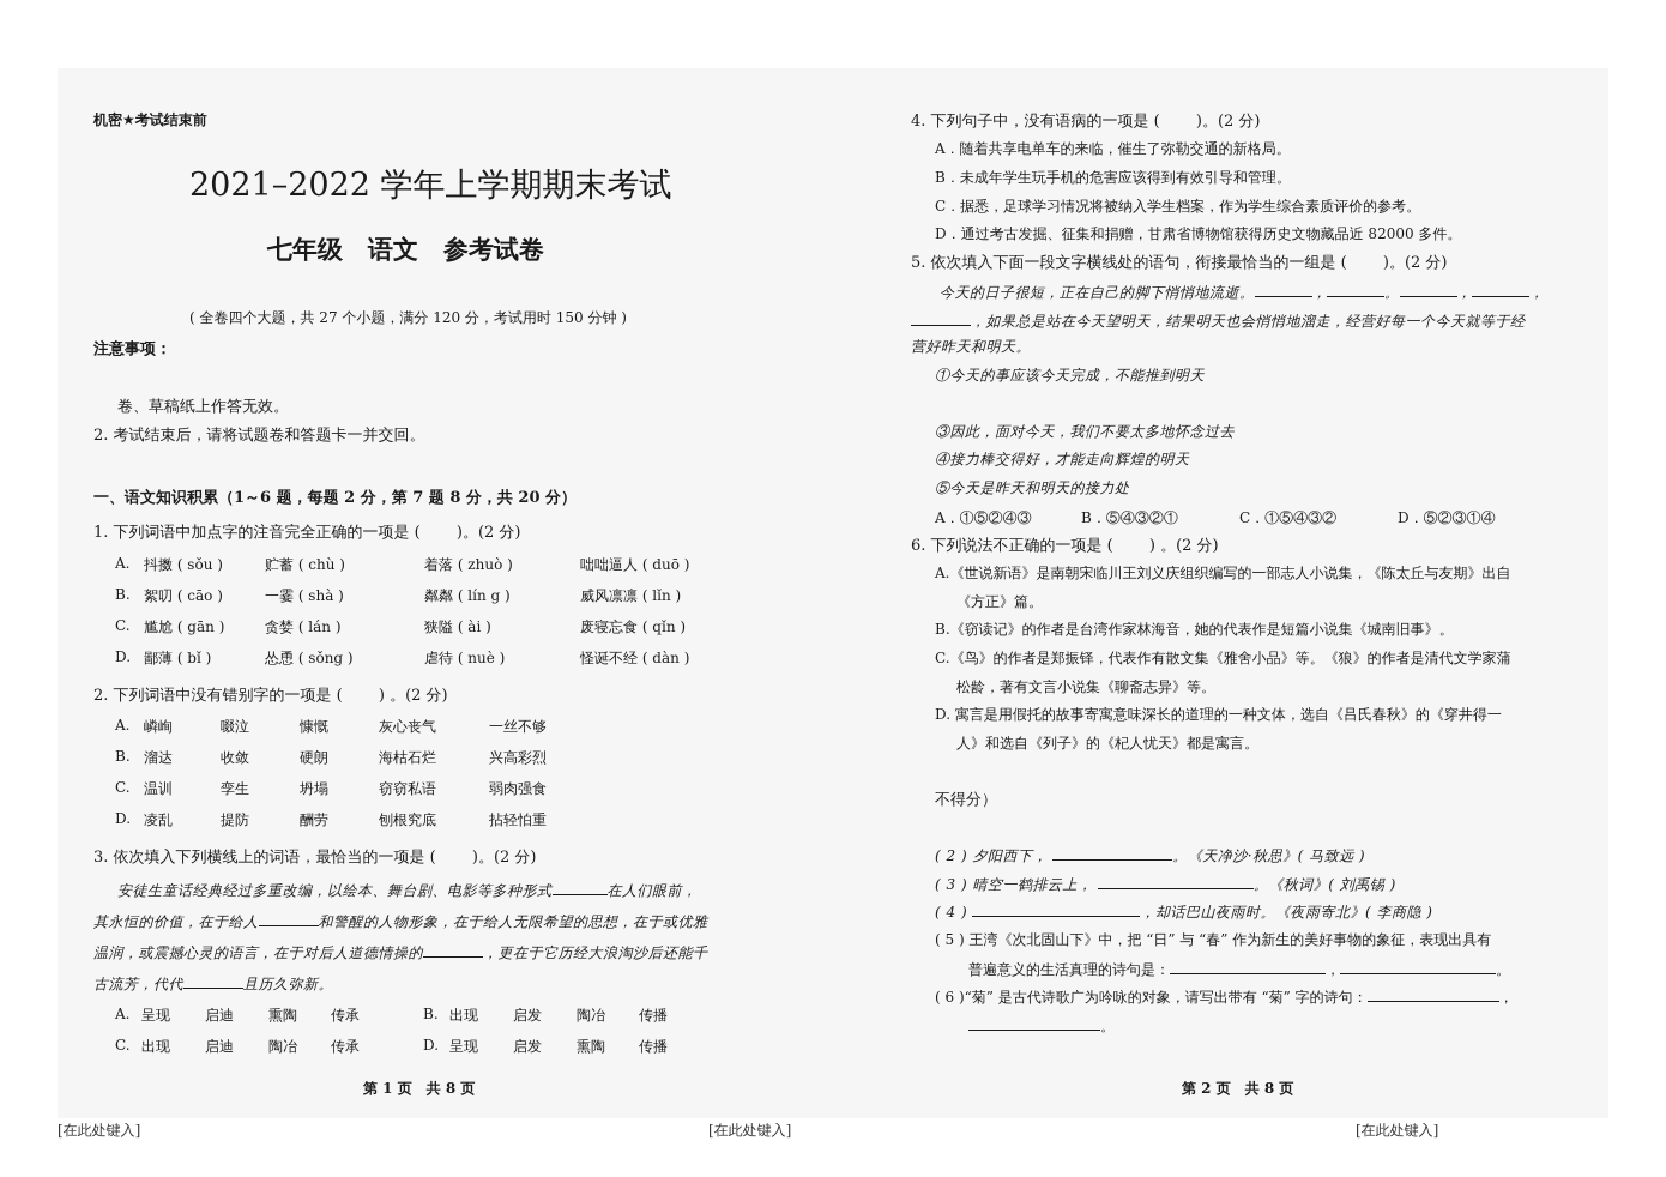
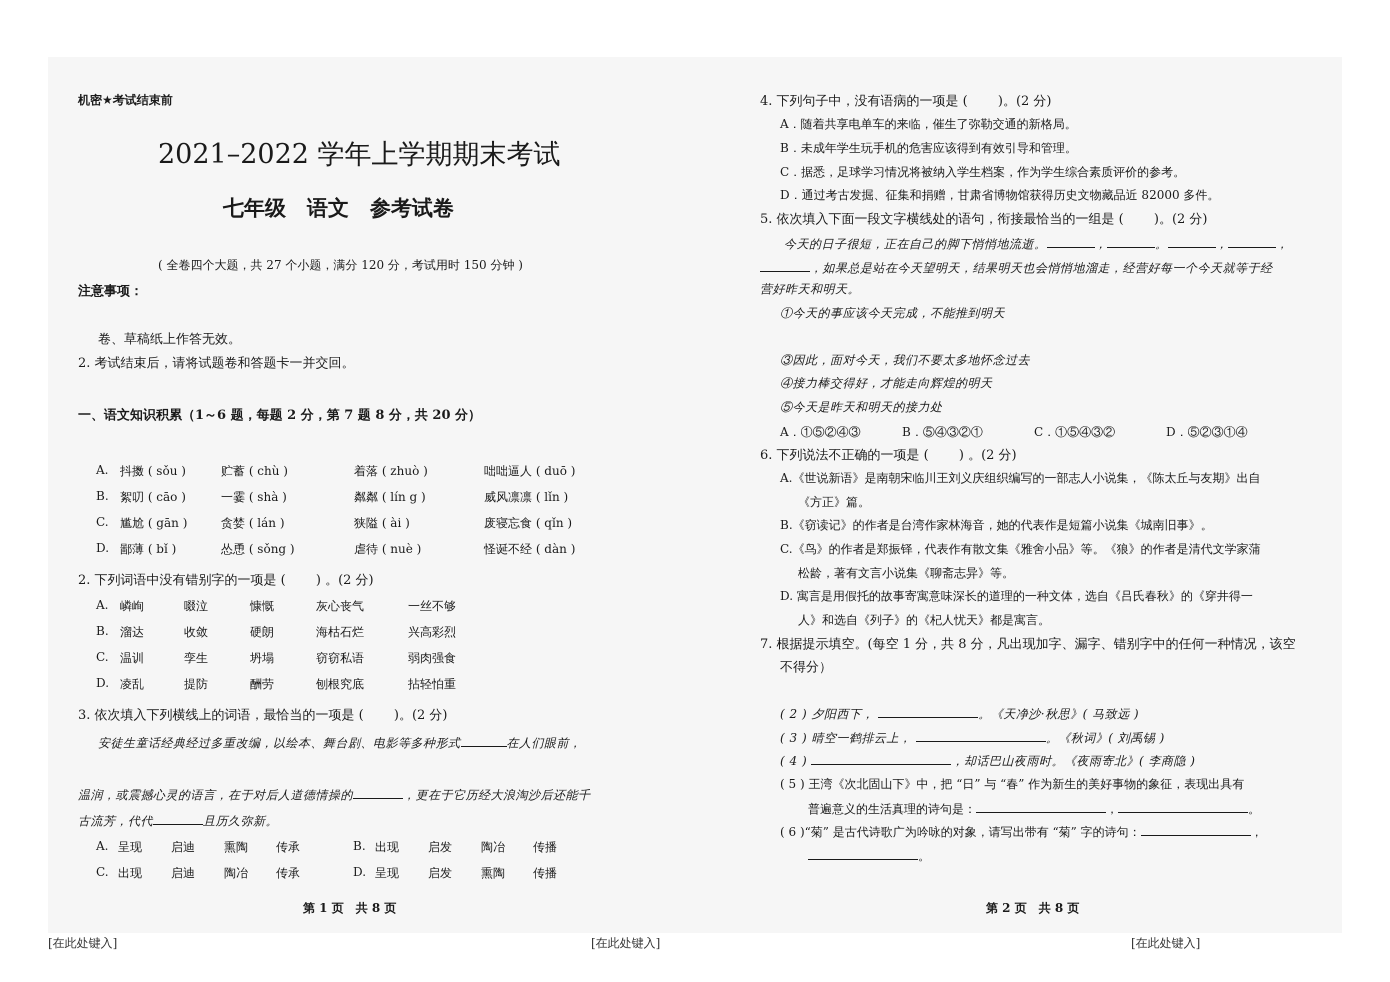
  机密★考试结束前
  2021–2022 学年上学期期末考试
  七年级 语文 参考试卷
  ( 全卷四个大题，共 27 个小题，满分 120 分，考试用时 150 分钟 )
  注意事项：
  卷、草稿纸上作答无效。
  2. 考试结束后，请将试题卷和答题卡一并交回。
  一、语文知识积累（1～6 题，每题 2 分，第 7 题 8 分，共 20 分）
- 1. 下列词语中加点字的注音完全正确的一项是 ( )。(2 分)
  A.
  抖擞 ( sǒu )
  贮蓄 ( chù )
  着落 ( zhuò )
  咄咄逼人 ( duō )
  B.
  絮叨 ( cāo )
  一霎 ( shà )
  粼粼 ( lín g )
  威风凛凛 ( lǐn )
  C.
  尴尬 ( gān )
  贪婪 ( lán )
  狭隘 ( ài )
  废寝忘食 ( qǐn )
  D.
  鄙薄 ( bǐ )
  怂恿 ( sǒng )
  虐待 ( nuè )
  怪诞不经 ( dàn )
  2. 下列词语中没有错别字的一项是 ( ) 。(2 分)
  A.
  嶙峋
  啜泣
  慷慨
  灰心丧气
  一丝不够
  B.
  溜达
  收敛
  硬朗
  海枯石烂
  兴高彩烈
  C.
  温训
  孪生
  坍塌
  窃窃私语
  弱肉强食
  D.
  凌乱
  提防
  酬劳
  刨根究底
  拈轻怕重
  3. 依次填入下列横线上的词语，最恰当的一项是 ( )。(2 分)
  安徒生童话经典经过多重改编，以绘本、舞台剧、电影等多种形式 在人们眼前，
- 其永恒的价值，在于给人 和警醒的人物形象，在于给人无限希望的思想，在于或优雅
  温润，或震撼心灵的语言，在于对后人道德情操的 ，更在于它历经大浪淘沙后还能千
  古流芳，代代 且历久弥新。
  A.
  呈现
  启迪
  熏陶
  传承
  B.
  出现
  启发
  陶冶
  传播
  C.
  出现
  启迪
  陶冶
  传承
  D.
  呈现
  启发
  熏陶
  传播
  第 1 页 共 8 页
  4. 下列句子中，没有语病的一项是 ( )。(2 分)
  A．随着共享电单车的来临，催生了弥勒交通的新格局。
  B．未成年学生玩手机的危害应该得到有效引导和管理。
  C．据悉，足球学习情况将被纳入学生档案，作为学生综合素质评价的参考。
  D．通过考古发掘、征集和捐赠，甘肃省博物馆获得历史文物藏品近 82000 多件。
  5. 依次填入下面一段文字横线处的语句，衔接最恰当的一组是 ( )。(2 分)
  今天的日子很短，正在自己的脚下悄悄地流逝。 ， 。 ， ，
  ，如果总是站在今天望明天，结果明天也会悄悄地溜走，经营好每一个今天就等于经
  营好昨天和明天。
  ①今天的事应该今天完成，不能推到明天
  ③因此，面对今天，我们不要太多地怀念过去
  ④接力棒交得好，才能走向辉煌的明天
  ⑤今天是昨天和明天的接力处
  A．①⑤②④③
  B．⑤④③②①
  C．①⑤④③②
  D．⑤②③①④
  6. 下列说法不正确的一项是 ( ) 。(2 分)
  A.《世说新语》是南朝宋临川王刘义庆组织编写的一部志人小说集，《陈太丘与友期》出自
  《方正》篇。
  B.《窃读记》的作者是台湾作家林海音，她的代表作是短篇小说集《城南旧事》。
  C.《鸟》的作者是郑振铎，代表作有散文集《雅舍小品》等。《狼》的作者是清代文学家蒲
  松龄，著有文言小说集《聊斋志异》等。
  D. 寓言是用假托的故事寄寓意味深长的道理的一种文体，选自《吕氏春秋》的《穿井得一
  人》和选自《列子》的《杞人忧天》都是寓言。
+ 7. 根据提示填空。(每空 1 分，共 8 分，凡出现加字、漏字、错别字中的任何一种情况，该空
  不得分）
  ( 2 ) 夕阳西下， 。《天净沙·秋思》( 马致远 )
  ( 3 ) 晴空一鹤排云上， 。《秋词》( 刘禹锡 )
  ( 4 ) ，却话巴山夜雨时。《夜雨寄北》( 李商隐 )
  ( 5 ) 王湾《次北固山下》中，把 “日” 与 “春” 作为新生的美好事物的象征，表现出具有
  普遍意义的生活真理的诗句是： ， 。
  ( 6 )“菊” 是古代诗歌广为吟咏的对象，请写出带有 “菊” 字的诗句： ，
  。
  第 2 页 共 8 页
  [在此处键入]
  [在此处键入]
  [在此处键入]
